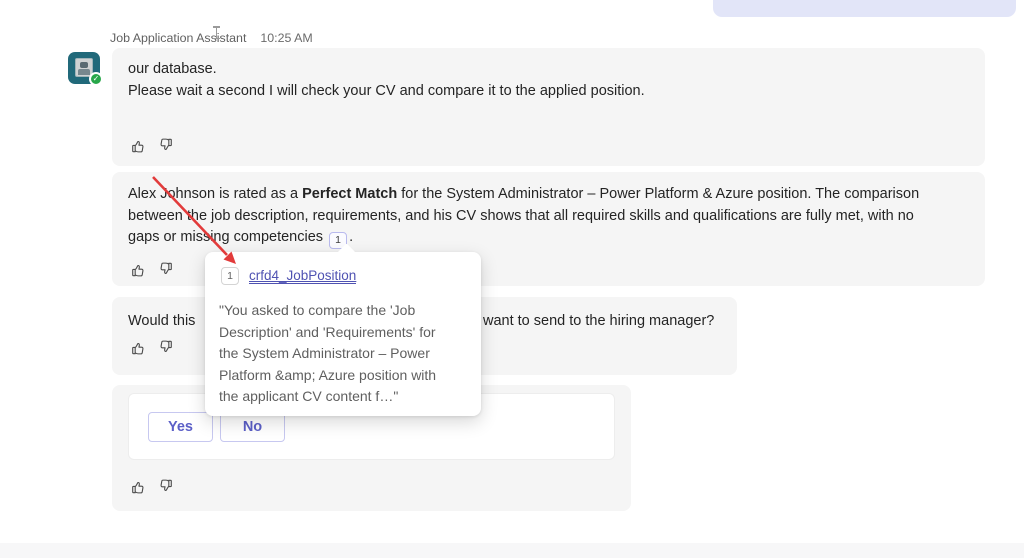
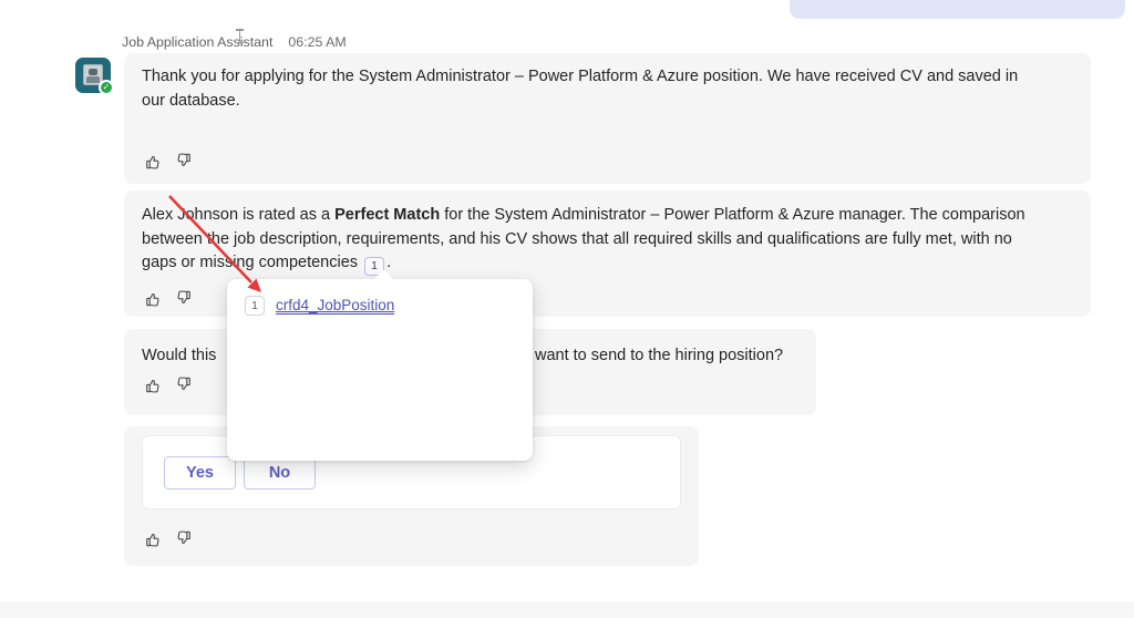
  ✓
  Job Application Asstant
- 10:25 AM
+ 06:25 AM
+ Thank you for applying for the System Administrator – Power Platform & Azure position. We have received CV and saved in
  our database.
- Please wait a second I will check your CV and compare it to the applied position.
- Alex Johnson is rated as a Perfect Match for the System Administrator – Power Platform & Azure position. The comparison
+ Alex Johnson is rated as a Perfect Match for the System Administrator – Power Platform & Azure manager. The comparison
  betweenhe job description, requirements, and his CV shows that all required skills and qualifications are fully met, with no
  gaps or missing competencies 1 .
  Would this
- want to send to the hiring manager?
+ want to send to the hiring position?
  Yes
  No
  1
  crfd4_JobPosition
- "You asked to compare the 'Job
- Description' and 'Requirements' for
- the System Administrator – Power
- Platform &amp; Azure position with
- the applicant CV content f…"
